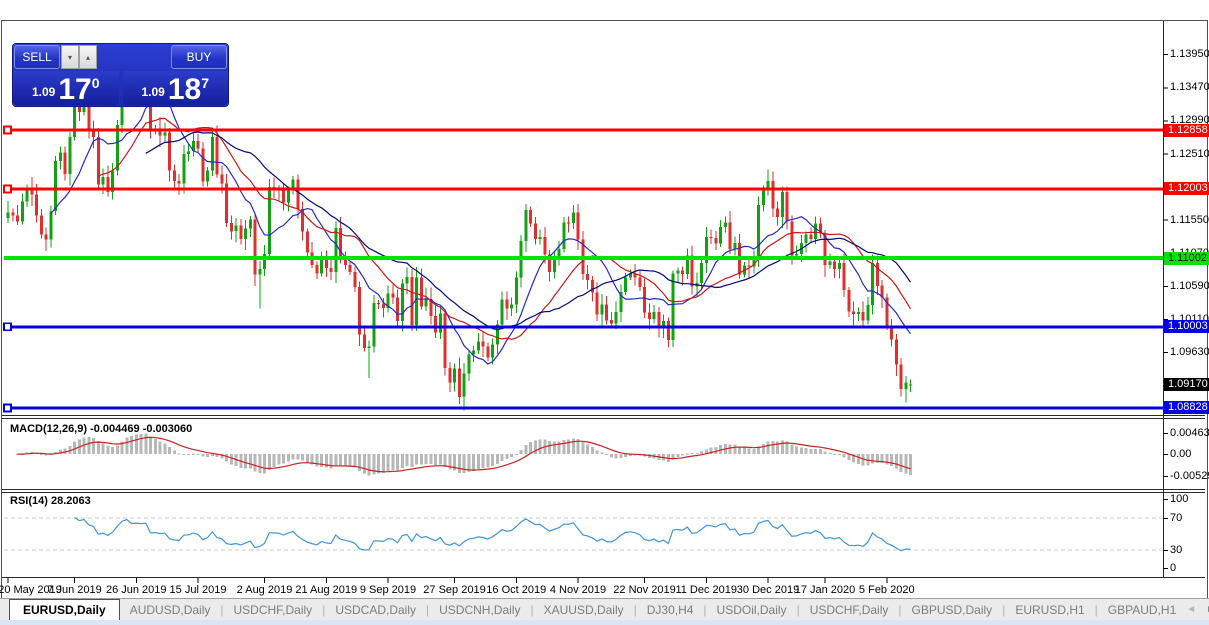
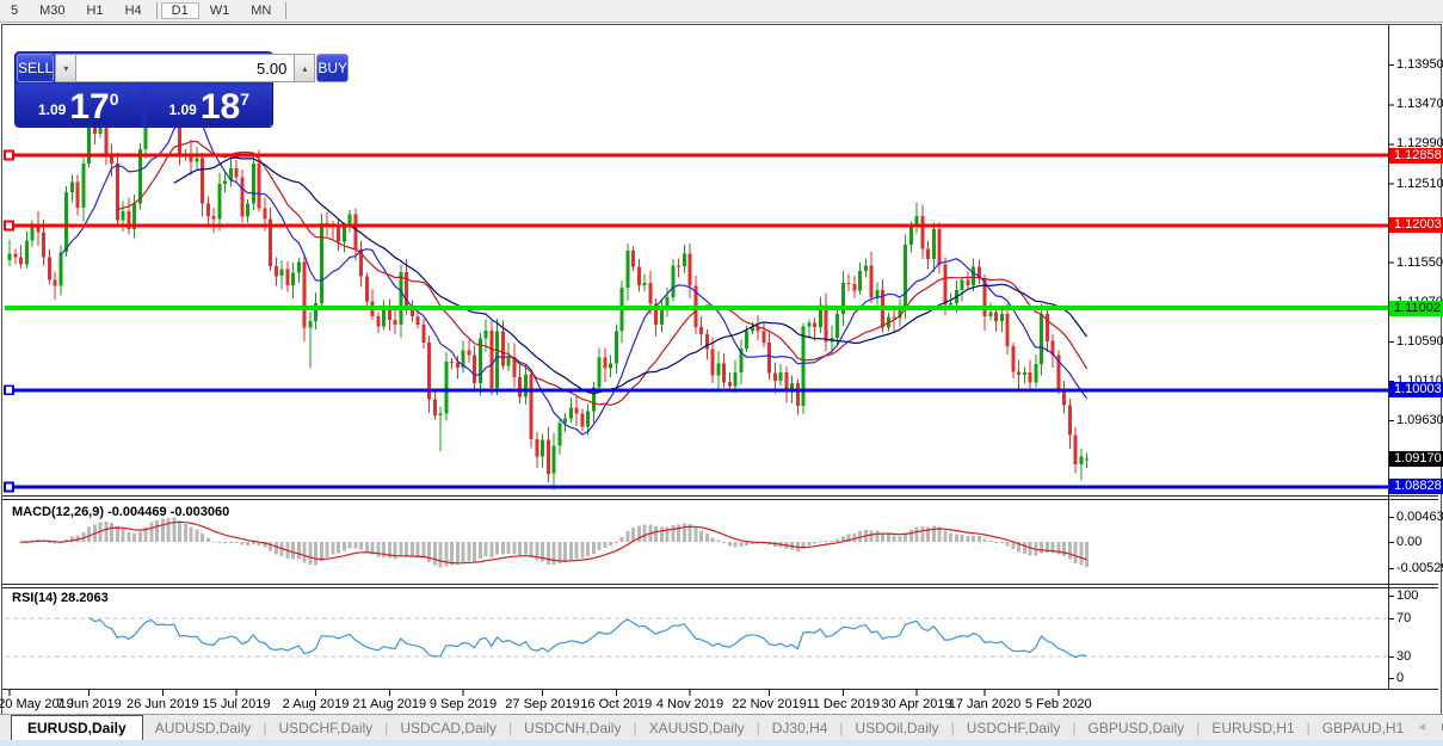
+ 5
+ M30
+ H1
+ H4
+ D1
+ W1
+ MN
  SELL
  ▾
+ 5.00
  ▴
  BUY
  1.09
  17
  0
  1.09
  18
  7
  MACD(12,26,9) -0.004469 -0.003060
  RSI(14) 28.2063
  1.13950
  1.13470
  1.12990
  1.12510
  1.11550
  1.10590
  1.10110
  1.09630
  0.00463
  0.00
  -0.0052
  100
  70
  30
  0
  1.12858
  1.12003
  1.11002
  1.10003
  1.09170
  1.08828
  20 May 2019
  7 Jun 2019
  26 Jun 2019
  15 Jul 2019
  2 Aug 2019
  21 Aug 2019
  9 Sep 2019
  27 Sep 2019
  16 Oct 2019
  4 Nov 2019
  22 Nov 2019
  11 Dec 2019
- 30 Dec 2019
+ 30 Apr 2019
  17 Jan 2020
  5 Feb 2020
  EURUSD,Daily
  AUDUSD,Daily
  |
  USDCHF,Daily
  |
  USDCAD,Daily
  |
  USDCNH,Daily
  |
  XAUUSD,Daily
  |
  DJ30,H4
  |
  USDOil,Daily
  |
  USDCHF,Daily
  |
  GBPUSD,Daily
  |
  EURUSD,H1
  |
  GBPAUD,H1
  ◄
